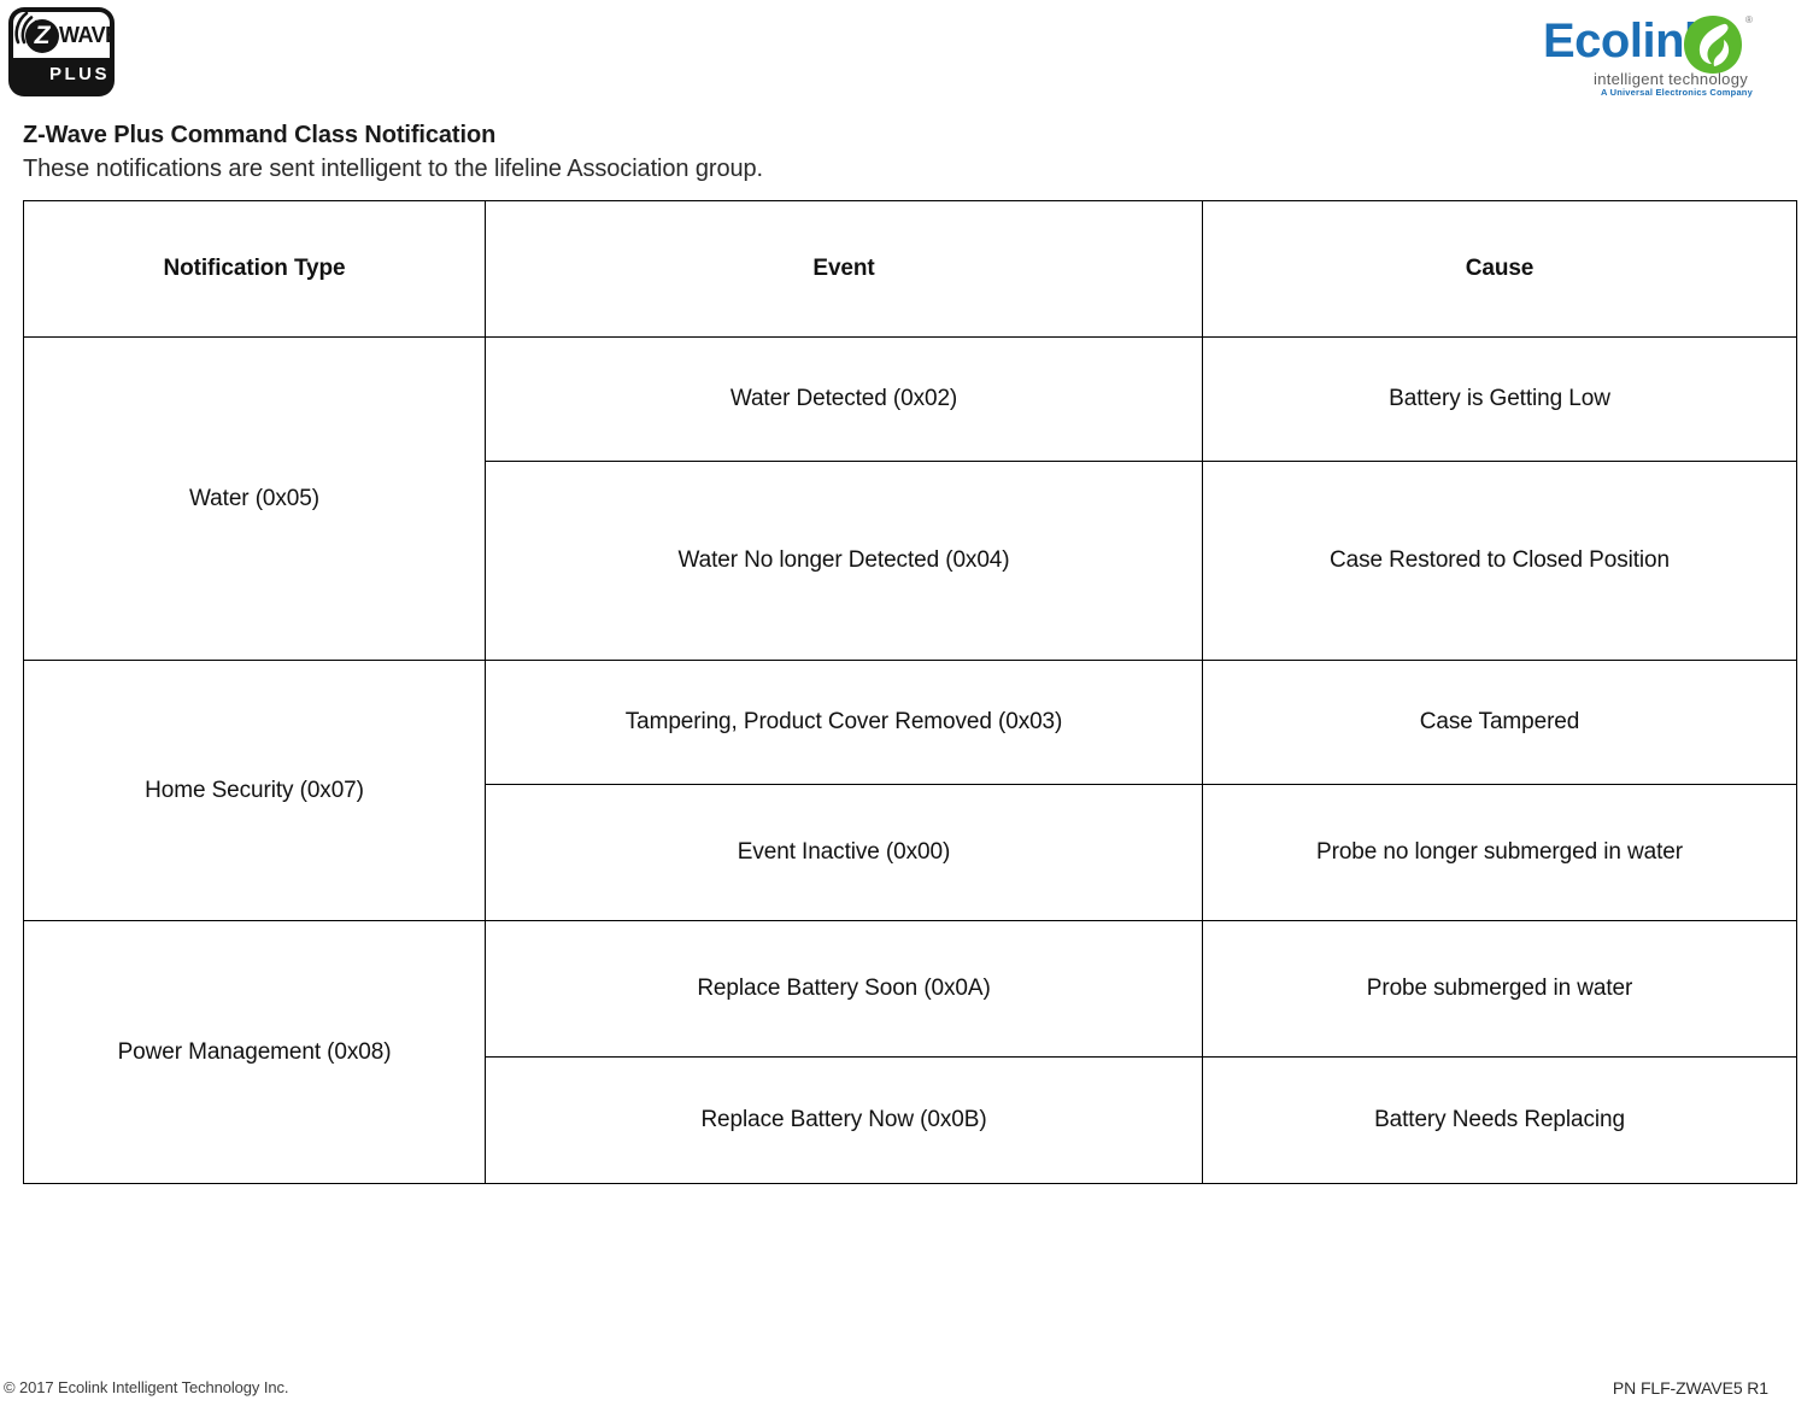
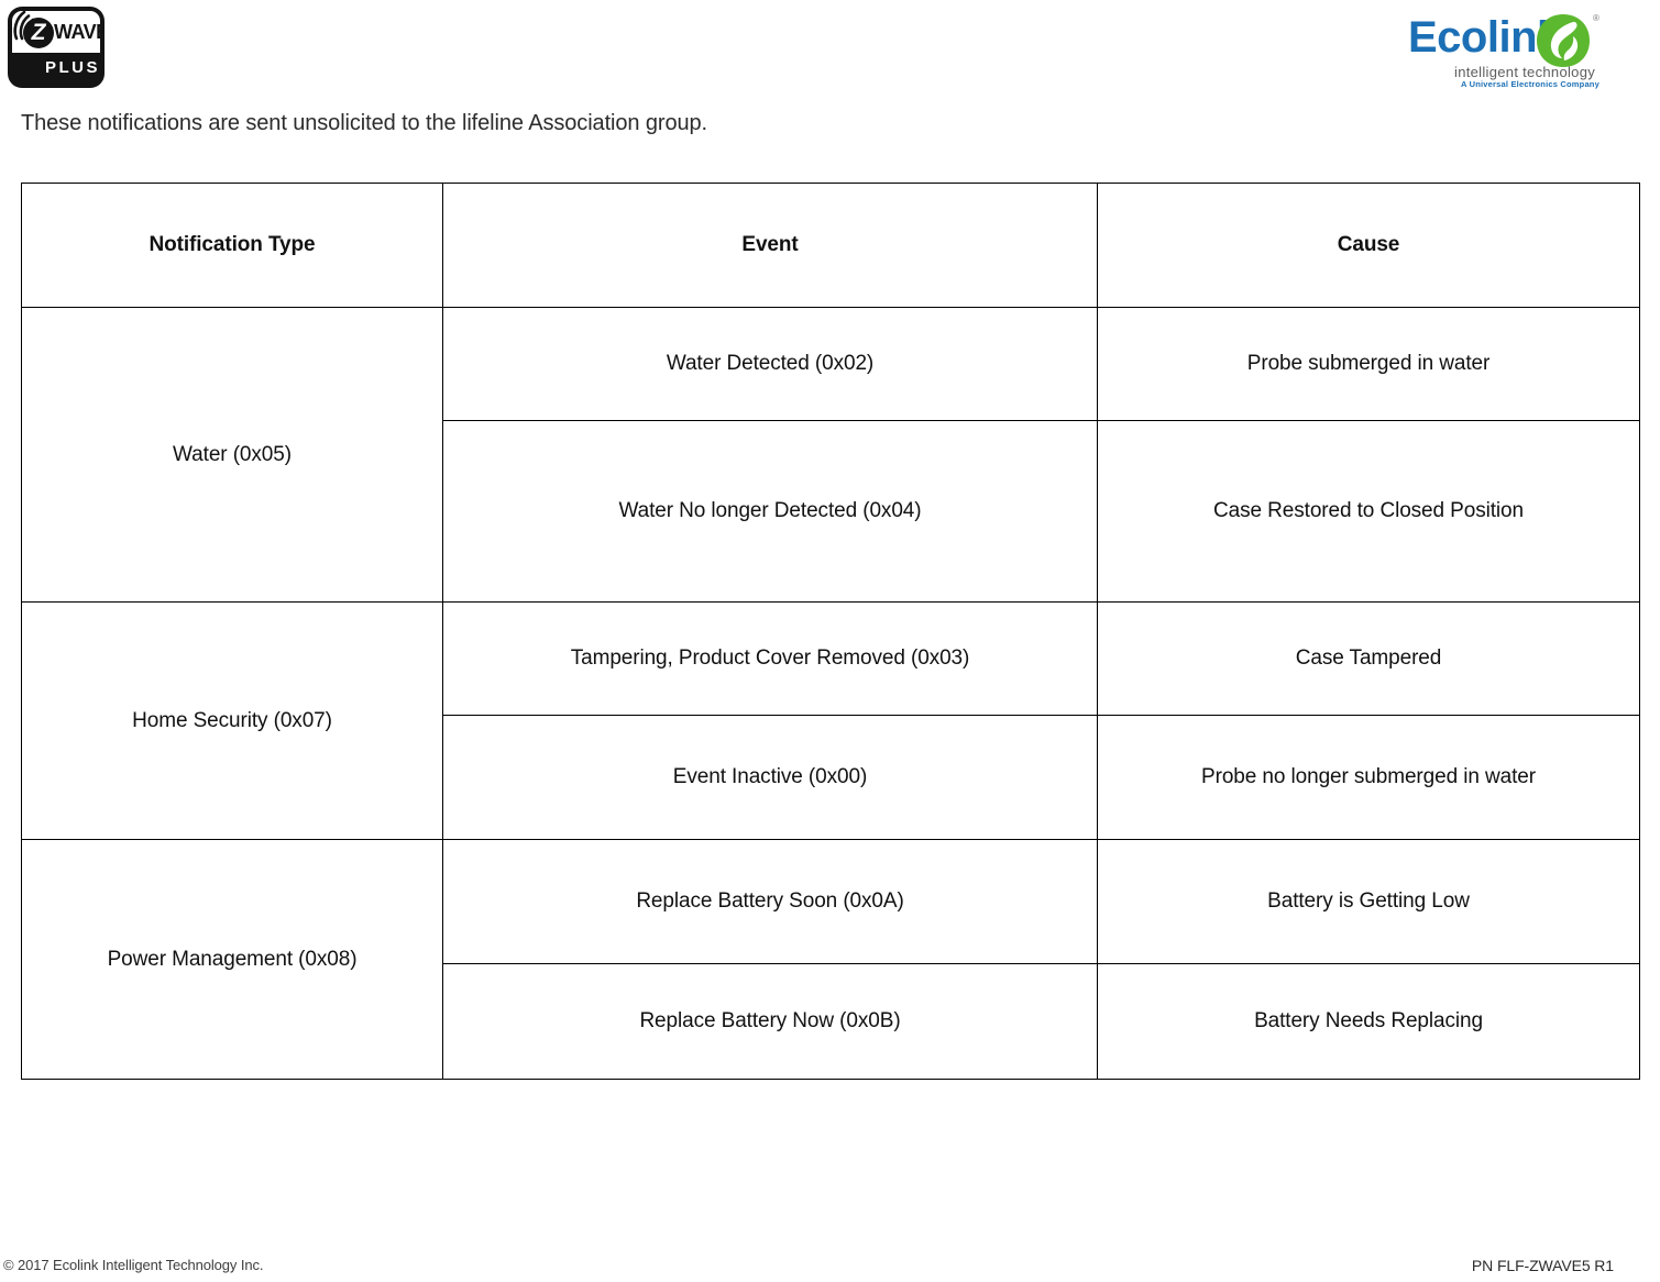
  Z
  WAVE
  PLUS
  Ecolin
  ®
  intelligent technology
  A Universal Electronics Company
- Z-Wave Plus Command Class Notification
- These notifications are sent intelligent to the lifeline Association group.
+ These notifications are sent unsolicited to the lifeline Association group.
  Notification Type	Event	Cause
- Water (0x05)	Water Detected (0x02)	Battery is Getting Low
+ Water (0x05)	Water Detected (0x02)	Probe submerged in water
  Water No longer Detected (0x04)	Case Restored to Closed Position
  Home Security (0x07)	Tampering, Product Cover Removed (0x03)	Case Tampered
  Event Inactive (0x00)	Probe no longer submerged in water
- Power Management (0x08)	Replace Battery Soon (0x0A)	Probe submerged in water
+ Power Management (0x08)	Replace Battery Soon (0x0A)	Battery is Getting Low
  Replace Battery Now (0x0B)	Battery Needs Replacing
  © 2017 Ecolink Intelligent Technology Inc.
  PN FLF-ZWAVE5 R1
